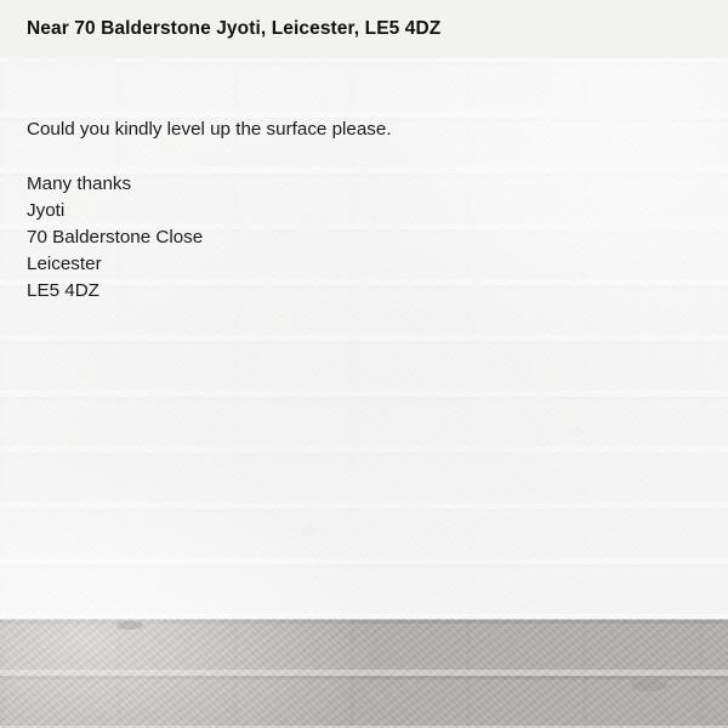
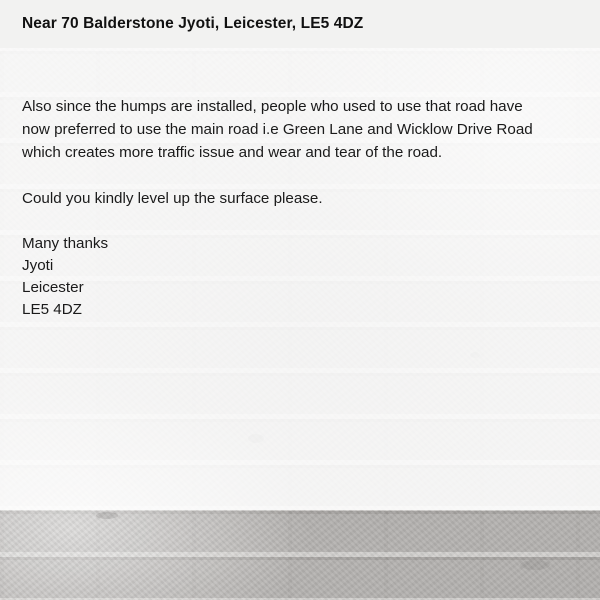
  Near 70 Balderstone Jyoti, Leicester, LE5 4DZ
+ Also since the humps are installed, people who used to use that road have now preferred to use the main road i.e Green Lane and Wicklow Drive Road which creates more traffic issue and wear and tear of the road.
  Could you kindly level up the surface please.
  Many thanks
  Jyoti
- 70 Balderstone Close
  Leicester
  LE5 4DZ
